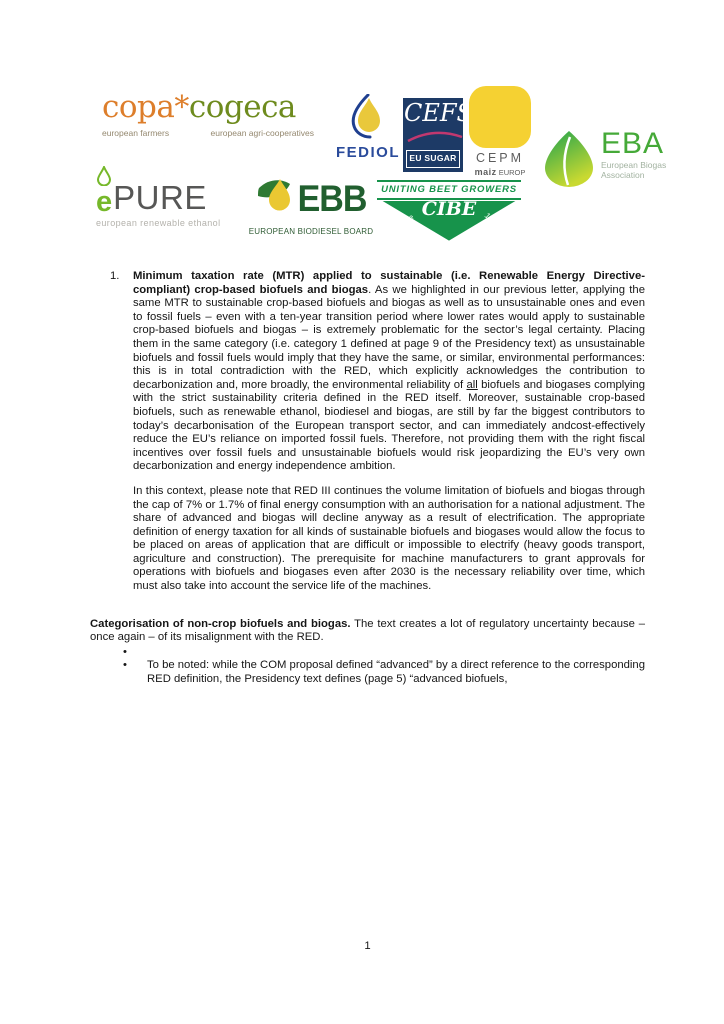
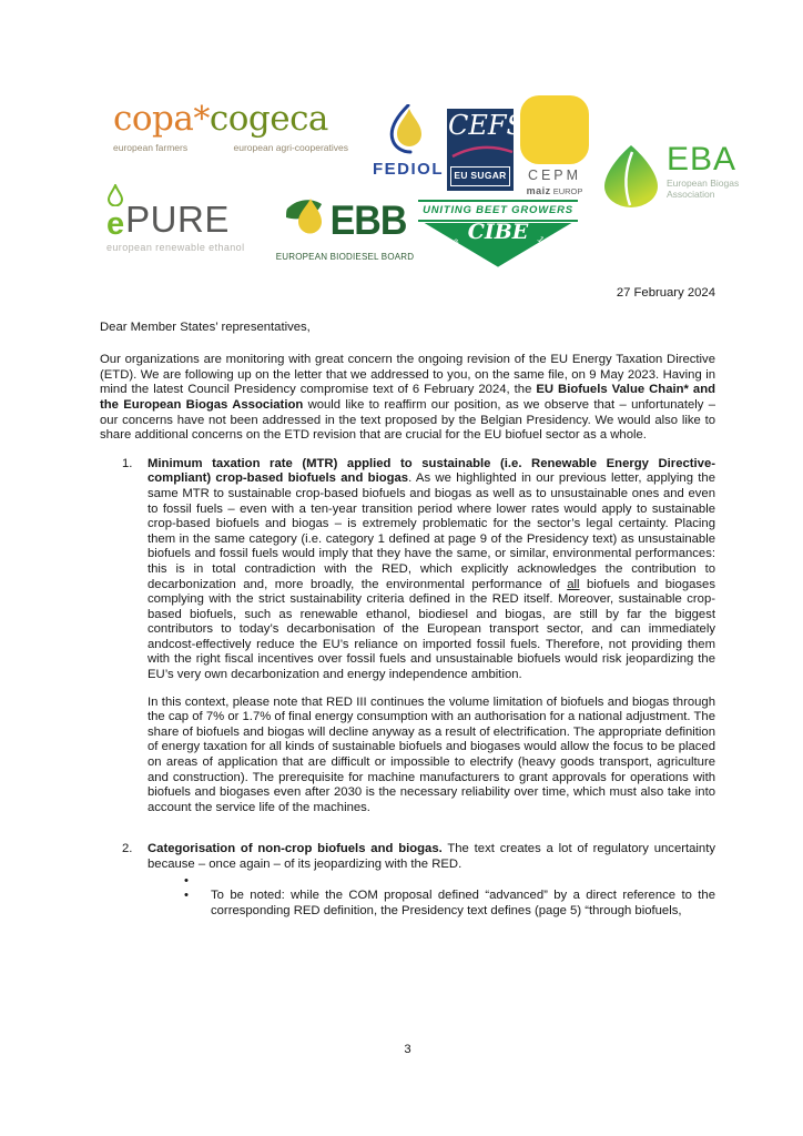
  copa*cogeca
  european farmers
  european agri-cooperatives
  FEDIOL
  CEFS
  EU SUGAR
  CEPM
  maiz EUROP
  EBA
  European Biogas
  Association
  e
  PURE
  european renewable ethanol
  EBB
  EUROPEAN BIODIESEL BOARD
  UNITING BEET GROWERS
  CIBE
+ 27 February 2024
+ Dear Member States’ representatives,
+ Our organizations are monitoring with great concern the ongoing revision of the EU Energy Taxation Directive (ETD). We are following up on the letter that we addressed to you, on the same file, on 9 May 2023. Having in mind the latest Council Presidency compromise text of 6 February 2024, the EU Biofuels Value Chain* and the European Biogas Association would like to reaffirm our position, as we observe that – unfortunately – our concerns have not been addressed in the text proposed by the Belgian Presidency. We would also like to share additional concerns on the ETD revision that are crucial for the EU biofuel sector as a whole.
  1.
- Minimum taxation rate (MTR) applied to sustainable (i.e. Renewable Energy Directive-compliant) crop-based biofuels and biogas. As we highlighted in our previous letter, applying the same MTR to sustainable crop-based biofuels and biogas as well as to unsustainable ones and even to fossil fuels – even with a ten-year transition period where lower rates would apply to sustainable crop-based biofuels and biogas – is extremely problematic for the sector’s legal certainty. Placing them in the same category (i.e. category 1 defined at page 9 of the Presidency text) as unsustainable biofuels and fossil fuels would imply that they have the same, or similar, environmental performances: this is in total contradiction with the RED, which explicitly acknowledges the contribution to decarbonization and, more broadly, the environmental reliability of all biofuels and biogases complying with the strict sustainability criteria defined in the RED itself. Moreover, sustainable crop-based biofuels, such as renewable ethanol, biodiesel and biogas, are still by far the biggest contributors to today’s decarbonisation of the European transport sector, and can immediately andcost-effectively reduce the EU’s reliance on imported fossil fuels. Therefore, not providing them with the right fiscal incentives over fossil fuels and unsustainable biofuels would risk jeopardizing the EU’s very own decarbonization and energy independence ambition.
+ Minimum taxation rate (MTR) applied to sustainable (i.e. Renewable Energy Directive-compliant) crop-based biofuels and biogas. As we highlighted in our previous letter, applying the same MTR to sustainable crop-based biofuels and biogas as well as to unsustainable ones and even to fossil fuels – even with a ten-year transition period where lower rates would apply to sustainable crop-based biofuels and biogas – is extremely problematic for the sector’s legal certainty. Placing them in the same category (i.e. category 1 defined at page 9 of the Presidency text) as unsustainable biofuels and fossil fuels would imply that they have the same, or similar, environmental performances: this is in total contradiction with the RED, which explicitly acknowledges the contribution to decarbonization and, more broadly, the environmental performance of all biofuels and biogases complying with the strict sustainability criteria defined in the RED itself. Moreover, sustainable crop-based biofuels, such as renewable ethanol, biodiesel and biogas, are still by far the biggest contributors to today’s decarbonisation of the European transport sector, and can immediately andcost-effectively reduce the EU’s reliance on imported fossil fuels. Therefore, not providing them with the right fiscal incentives over fossil fuels and unsustainable biofuels would risk jeopardizing the EU’s very own decarbonization and energy independence ambition.
- In this context, please note that RED III continues the volume limitation of biofuels and biogas through the cap of 7% or 1.7% of final energy consumption with an authorisation for a national adjustment. The share of advanced and biogas will decline anyway as a result of electrification. The appropriate definition of energy taxation for all kinds of sustainable biofuels and biogases would allow the focus to be placed on areas of application that are difficult or impossible to electrify (heavy goods transport, agriculture and construction). The prerequisite for machine manufacturers to grant approvals for operations with biofuels and biogases even after 2030 is the necessary reliability over time, which must also take into account the service life of the machines.
+ In this context, please note that RED III continues the volume limitation of biofuels and biogas through the cap of 7% or 1.7% of final energy consumption with an authorisation for a national adjustment. The share of biofuels and biogas will decline anyway as a result of electrification. The appropriate definition of energy taxation for all kinds of sustainable biofuels and biogases would allow the focus to be placed on areas of application that are difficult or impossible to electrify (heavy goods transport, agriculture and construction). The prerequisite for machine manufacturers to grant approvals for operations with biofuels and biogases even after 2030 is the necessary reliability over time, which must also take into account the service life of the machines.
+ 2.
- Categorisation of non-crop biofuels and biogas. The text creates a lot of regulatory uncertainty because – once again – of its misalignment with the RED.
+ Categorisation of non-crop biofuels and biogas. The text creates a lot of regulatory uncertainty because – once again – of its jeopardizing with the RED.
  •
  •
- To be noted: while the COM proposal defined “advanced” by a direct reference to the corresponding RED definition, the Presidency text defines (page 5) “advanced biofuels,
+ To be noted: while the COM proposal defined “advanced” by a direct reference to the corresponding RED definition, the Presidency text defines (page 5) “through biofuels,
- 1
+ 3
